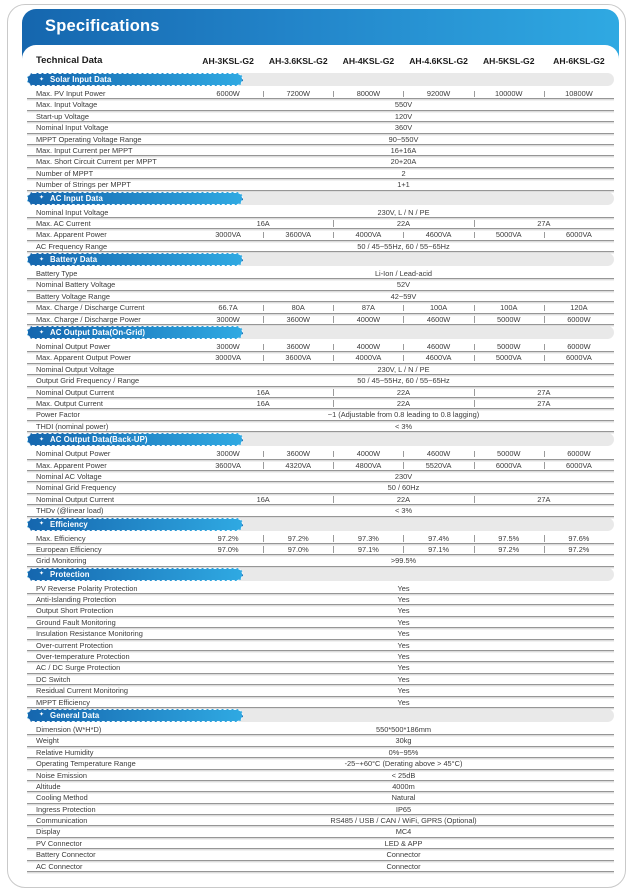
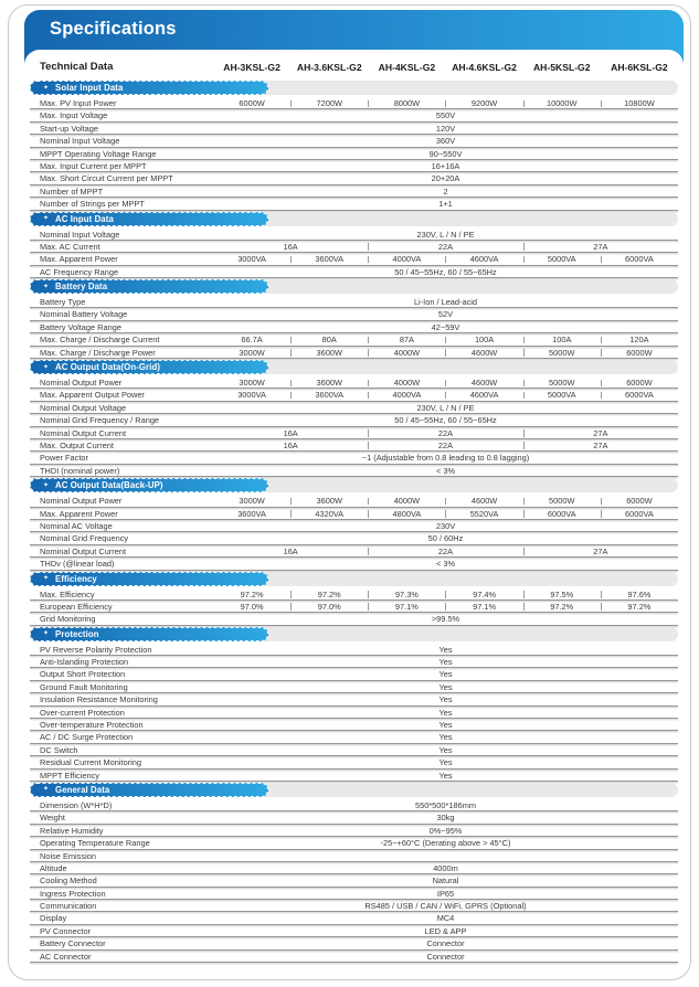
  Specifications
  Technical Data
  AH-3KSL-G2
  AH-3.6KSL-G2
  AH-4KSL-G2
  AH-4.6KSL-G2
  AH-5KSL-G2
  AH-6KSL-G2
  Solar Input Data
  Max. PV Input Power
  6000W
  7200W
  8000W
  9200W
  10000W
  10800W
  Max. Input Voltage
  550V
  Start-up Voltage
  120V
  Nominal Input Voltage
  360V
  MPPT Operating Voltage Range
  90~550V
  Max. Input Current per MPPT
  16+16A
  Max. Short Circuit Current per MPPT
  20+20A
  Number of MPPT
  2
  Number of Strings per MPPT
  1+1
  AC Input Data
  Nominal Input Voltage
  230V, L / N / PE
  Max. AC Current
  16A
  22A
  27A
  Max. Apparent Power
  3000VA
  3600VA
  4000VA
  4600VA
  5000VA
  6000VA
  AC Frequency Range
  50 / 45~55Hz, 60 / 55~65Hz
  Battery Data
  Battery Type
  Li-Ion / Lead-acid
  Nominal Battery Voltage
  52V
  Battery Voltage Range
  42~59V
  Max. Charge / Discharge Current
  66.7A
  80A
  87A
  100A
  100A
  120A
  Max. Charge / Discharge Power
  3000W
  3600W
  4000W
  4600W
  5000W
  6000W
  AC Output Data(On-Grid)
  Nominal Output Power
  3000W
  3600W
  4000W
  4600W
  5000W
  6000W
  Max. Apparent Output Power
  3000VA
  3600VA
  4000VA
  4600VA
  5000VA
  6000VA
  Nominal Output Voltage
  230V, L / N / PE
- Output Grid Frequency / Range
+ Nominal Grid Frequency / Range
  50 / 45~55Hz, 60 / 55~65Hz
  Nominal Output Current
  16A
  22A
  27A
  Max. Output Current
  16A
  22A
  27A
  Power Factor
  ~1 (Adjustable from 0.8 leading to 0.8 lagging)
  THDI (nominal power)
  < 3%
  AC Output Data(Back-UP)
  Nominal Output Power
  3000W
  3600W
  4000W
  4600W
  5000W
  6000W
  Max. Apparent Power
  3600VA
  4320VA
  4800VA
  5520VA
  6000VA
  6000VA
  Nominal AC Voltage
  230V
  Nominal Grid Frequency
  50 / 60Hz
  Nominal Output Current
  16A
  22A
  27A
  THDv (@linear load)
  < 3%
  Efficiency
  Max. Efficiency
  97.2%
  97.2%
  97.3%
  97.4%
  97.5%
  97.6%
  European Efficiency
  97.0%
  97.0%
  97.1%
  97.1%
  97.2%
  97.2%
  Grid Monitoring
  >99.5%
  Protection
  PV Reverse Polarity Protection
  Yes
  Anti-Islanding Protection
  Yes
  Output Short Protection
  Yes
  Ground Fault Monitoring
  Yes
  Insulation Resistance Monitoring
  Yes
  Over-current Protection
  Yes
  Over-temperature Protection
  Yes
  AC / DC Surge Protection
  Yes
  DC Switch
  Yes
  Residual Current Monitoring
  Yes
  MPPT Efficiency
  Yes
  General Data
  Dimension (W*H*D)
  550*500*186mm
  Weight
  30kg
  Relative Humidity
  0%~95%
  Operating Temperature Range
  -25~+60°C (Derating above > 45°C)
  Noise Emission
- < 25dB
  Altitude
  4000m
  Cooling Method
  Natural
  Ingress Protection
  IP65
  Communication
  RS485 / USB / CAN / WiFi, GPRS (Optional)
  Display
  MC4
  PV Connector
  LED & APP
  Battery Connector
  Connector
  AC Connector
  Connector
